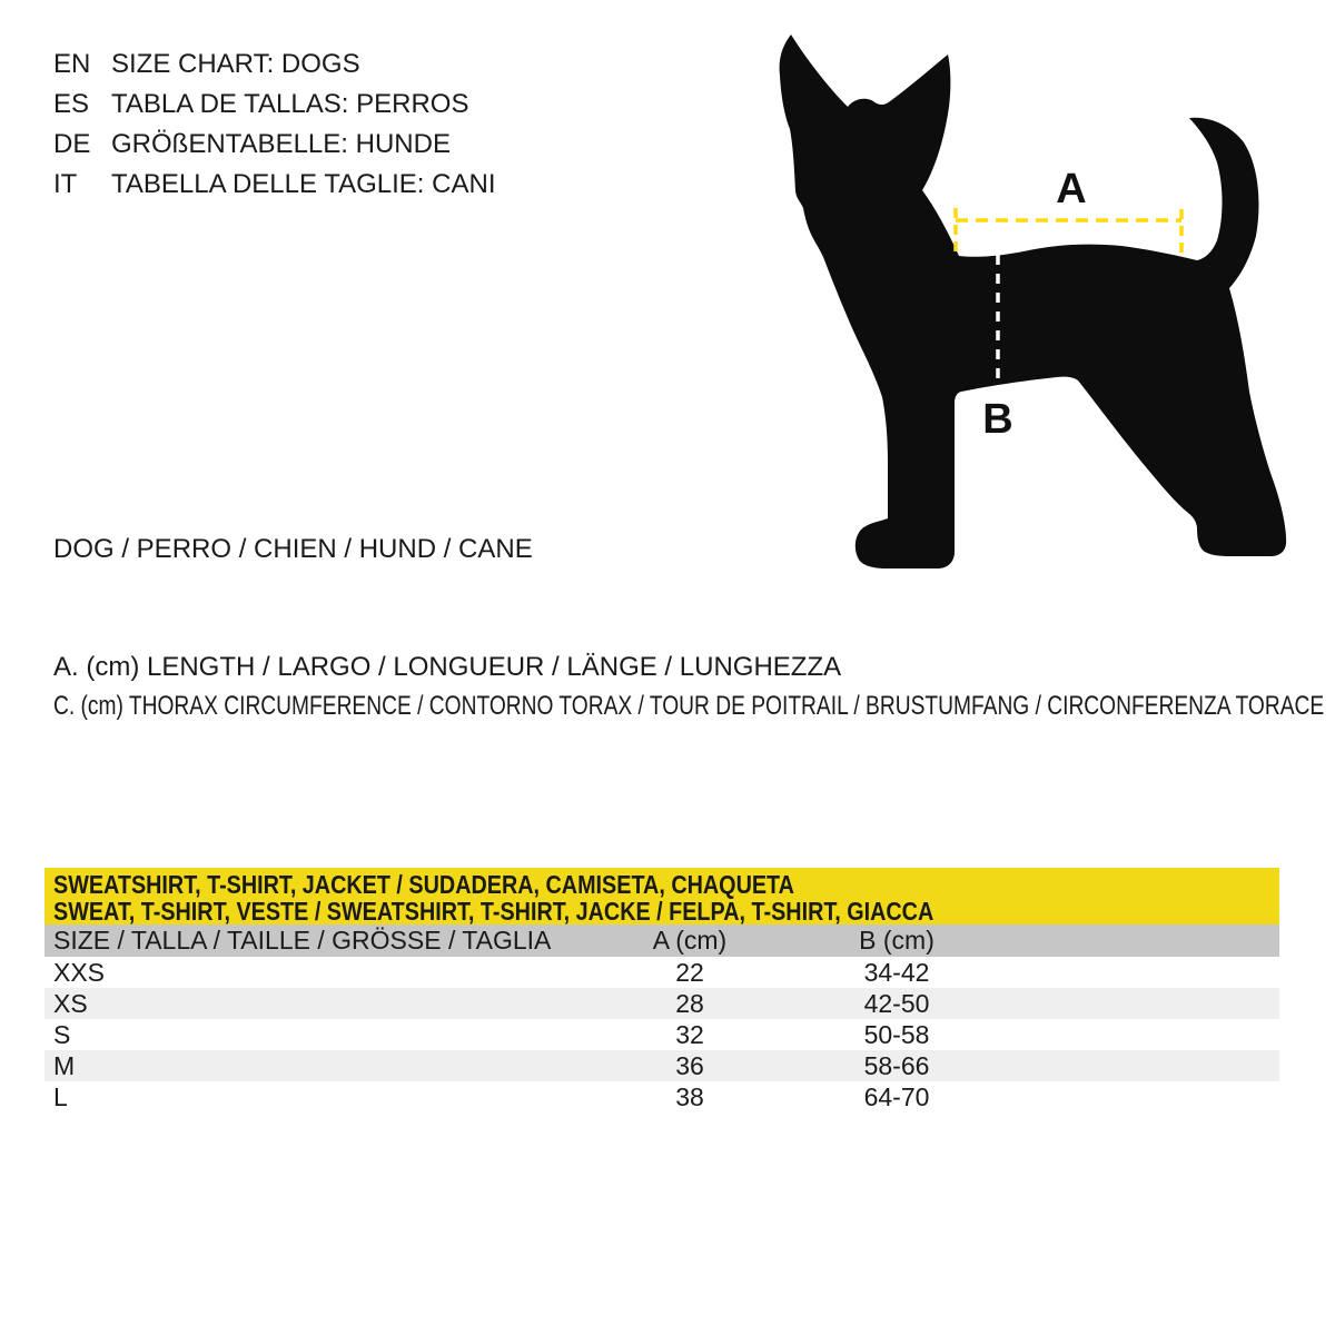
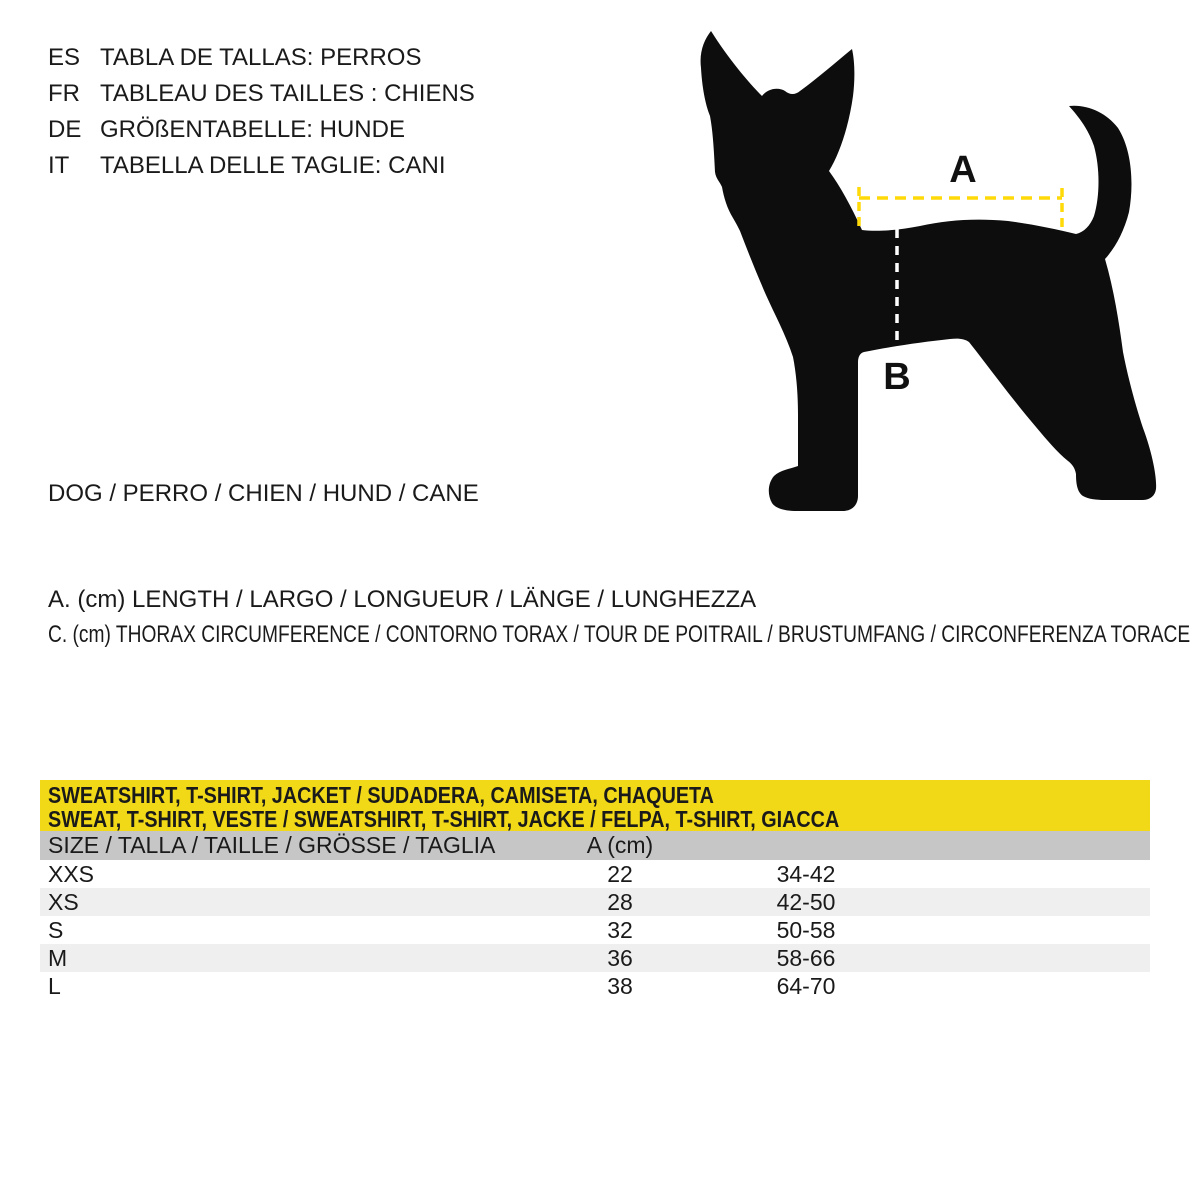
- EN
- SIZE CHART: DOGS
  ES
  TABLA DE TALLAS: PERROS
+ FR
+ TABLEAU DES TAILLES : CHIENS
  DE
  GRÖßENTABELLE: HUNDE
  IT
  TABELLA DELLE TAGLIE: CANI
  A
  B
  DOG / PERRO / CHIEN / HUND / CANE
  A. (cm) LENGTH / LARGO / LONGUEUR / LÄNGE / LUNGHEZZA
  C. (cm) THORAX CIRCUMFERENCE / CONTORNO TORAX / TOUR DE POITRAIL / BRUSTUMFANG / CIRCONFERENZA TORACE
  SWEATSHIRT, T-SHIRT, JACKET / SUDADERA, CAMISETA, CHAQUETA
  SWEAT, T-SHIRT, VESTE / SWEATSHIRT, T-SHIRT, JACKE / FELPA, T-SHIRT, GIACCA
  SIZE / TALLA / TAILLE / GRÖSSE / TAGLIA
  A (cm)
- B (cm)
  XXS
  22
  34-42
  XS
  28
  42-50
  S
  32
  50-58
  M
  36
  58-66
  L
  38
  64-70
